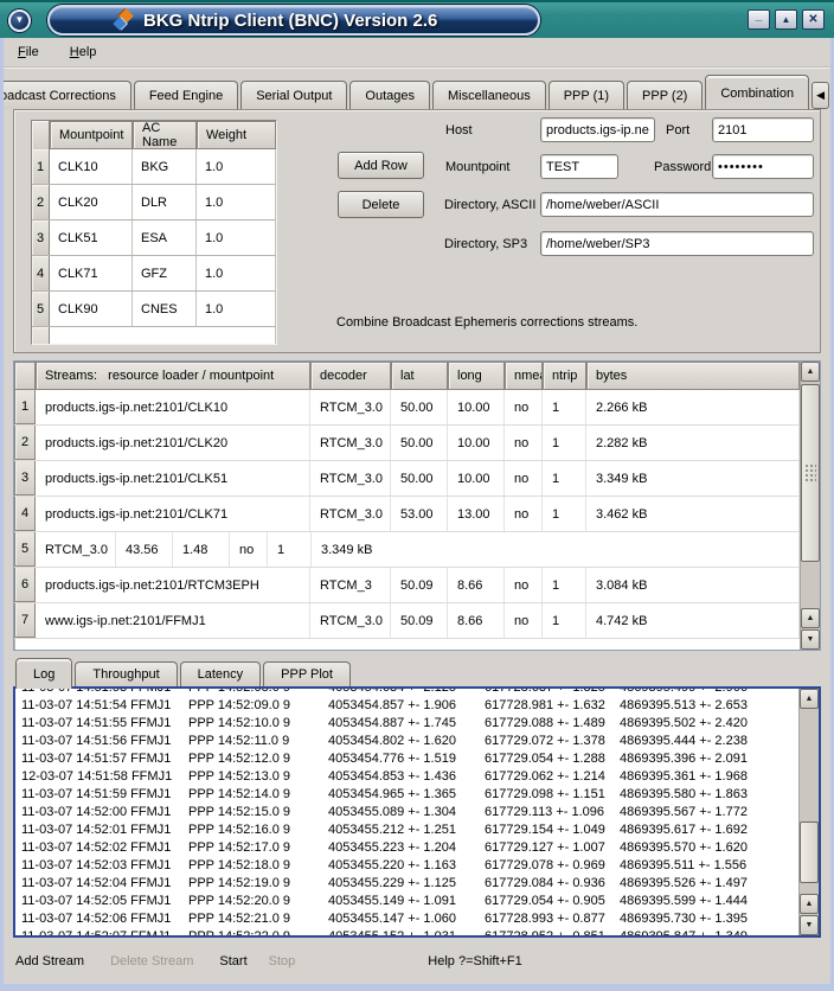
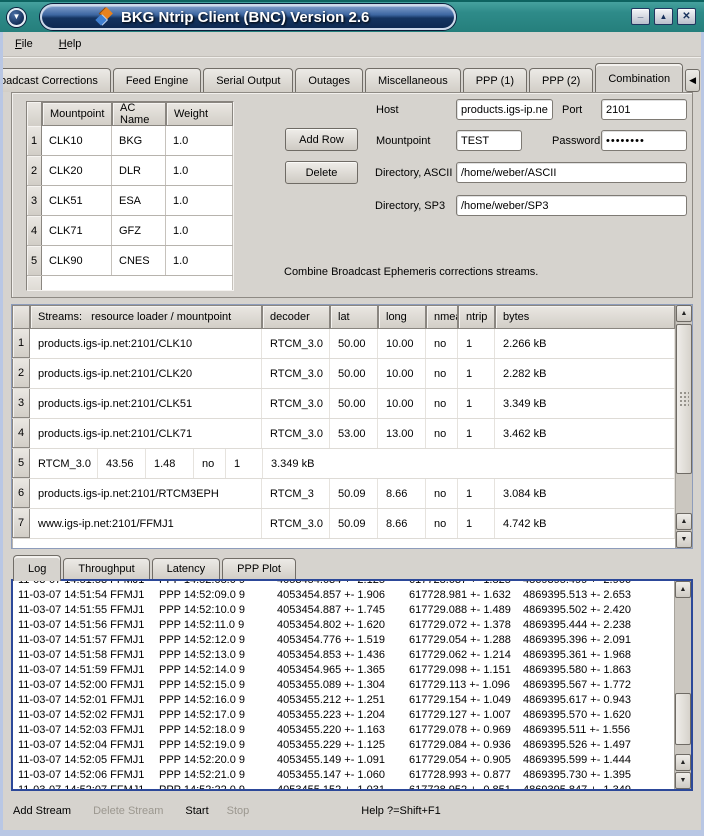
  ▼
  BKG Ntrip Client (BNC) Version 2.6
  _
  ▲
  ✕
  File
  Help
  oadcast Corrections
  Feed Engine
  Serial Output
  Outages
  Miscellaneous
  PPP (1)
  PPP (2)
  Combination
  ◀
  Mountpoint
  AC Name
  Weight
  1
  CLK10
  BKG
  1.0
  2
  CLK20
  DLR
  1.0
  3
  CLK51
  ESA
  1.0
  4
  CLK71
  GFZ
  1.0
  5
  CLK90
  CNES
  1.0
  Add Row
  Delete
  Host
  products.igs-ip.ne
  Port
  2101
  Mountpoint
  TEST
  Password
  ••••••••
  Directory, ASCII
  /home/weber/ASCII
  Directory, SP3
  /home/weber/SP3
  Combine Broadcast Ephemeris corrections streams.
  Streams: resource loader / mountpoint
  decoder
  lat
  long
  nme
  ntrip
  bytes
  1
  products.igs-ip.net:2101/CLK10
  RTCM_3.0
  50.00
  10.00
  no
  1
  2.266 kB
  2
  products.igs-ip.net:2101/CLK20
  RTCM_3.0
  50.00
  10.00
  no
  1
  2.282 kB
  3
  products.igs-ip.net:2101/CLK51
  RTCM_3.0
  50.00
  10.00
  no
  1
  3.349 kB
  4
  products.igs-ip.net:2101/CLK71
  RTCM_3.0
  53.00
  13.00
  no
  1
  3.462 kB
  5
  RTCM_3.0
  43.56
  1.48
  no
  1
  3.349 kB
  6
  products.igs-ip.net:2101/RTCM3EPH
  RTCM_3
  50.09
  8.66
  no
  1
  3.084 kB
  7
  www.igs-ip.net:2101/FFMJ1
  RTCM_3.0
  50.09
  8.66
  no
  1
  4.742 kB
  Log
  Throughput
  Latency
  PPP Plot
  11-03-07 14:51:54 FFMJ1
  PPP 14:52:09.0 9
  4053454.857 +- 1.906
  617728.981 +- 1.632
  4869395.513 +- 2.653
  11-03-07 14:51:55 FFMJ1
  PPP 14:52:10.0 9
  4053454.887 +- 1.745
  617729.088 +- 1.489
  4869395.502 +- 2.420
  11-03-07 14:51:56 FFMJ1
  PPP 14:52:11.0 9
  4053454.802 +- 1.620
  617729.072 +- 1.378
  4869395.444 +- 2.238
  11-03-07 14:51:57 FFMJ1
  PPP 14:52:12.0 9
  4053454.776 +- 1.519
  617729.054 +- 1.288
  4869395.396 +- 2.091
- 12-03-07 14:51:58 FFMJ1
+ 11-03-07 14:51:58 FFMJ1
  PPP 14:52:13.0 9
  4053454.853 +- 1.436
  617729.062 +- 1.214
  4869395.361 +- 1.968
  11-03-07 14:51:59 FFMJ1
  PPP 14:52:14.0 9
  4053454.965 +- 1.365
  617729.098 +- 1.151
  4869395.580 +- 1.863
  11-03-07 14:52:00 FFMJ1
  PPP 14:52:15.0 9
  4053455.089 +- 1.304
  617729.113 +- 1.096
  4869395.567 +- 1.772
  11-03-07 14:52:01 FFMJ1
  PPP 14:52:16.0 9
  4053455.212 +- 1.251
  617729.154 +- 1.049
- 4869395.617 +- 1.692
+ 4869395.617 +- 0.943
  11-03-07 14:52:02 FFMJ1
  PPP 14:52:17.0 9
  4053455.223 +- 1.204
  617729.127 +- 1.007
  4869395.570 +- 1.620
  11-03-07 14:52:03 FFMJ1
  PPP 14:52:18.0 9
  4053455.220 +- 1.163
  617729.078 +- 0.969
  4869395.511 +- 1.556
  11-03-07 14:52:04 FFMJ1
  PPP 14:52:19.0 9
  4053455.229 +- 1.125
  617729.084 +- 0.936
  4869395.526 +- 1.497
  11-03-07 14:52:05 FFMJ1
  PPP 14:52:20.0 9
  4053455.149 +- 1.091
  617729.054 +- 0.905
  4869395.599 +- 1.444
  11-03-07 14:52:06 FFMJ1
  PPP 14:52:21.0 9
  4053455.147 +- 1.060
  617728.993 +- 0.877
  4869395.730 +- 1.395
  Add Stream
  Delete Stream
  Start
  Stop
  Help ?=Shift+F1
